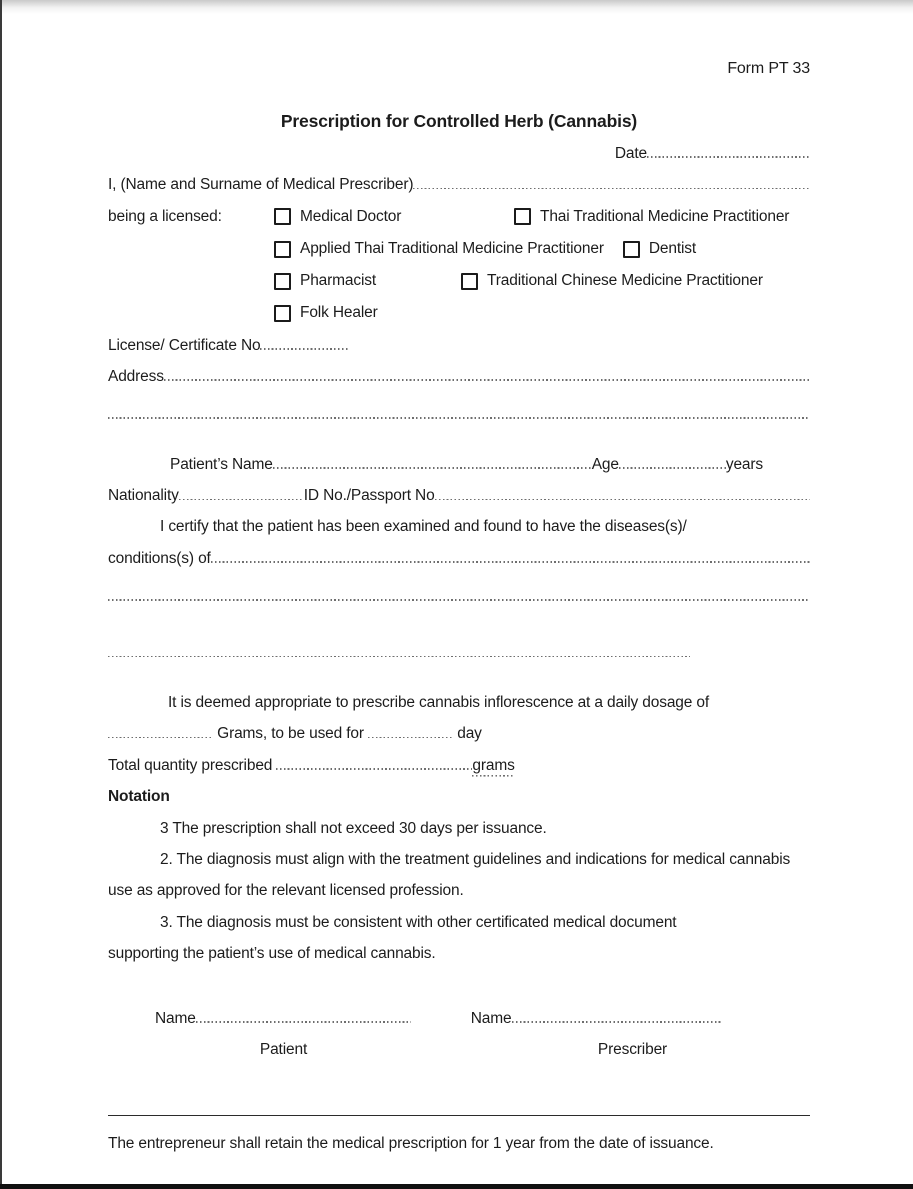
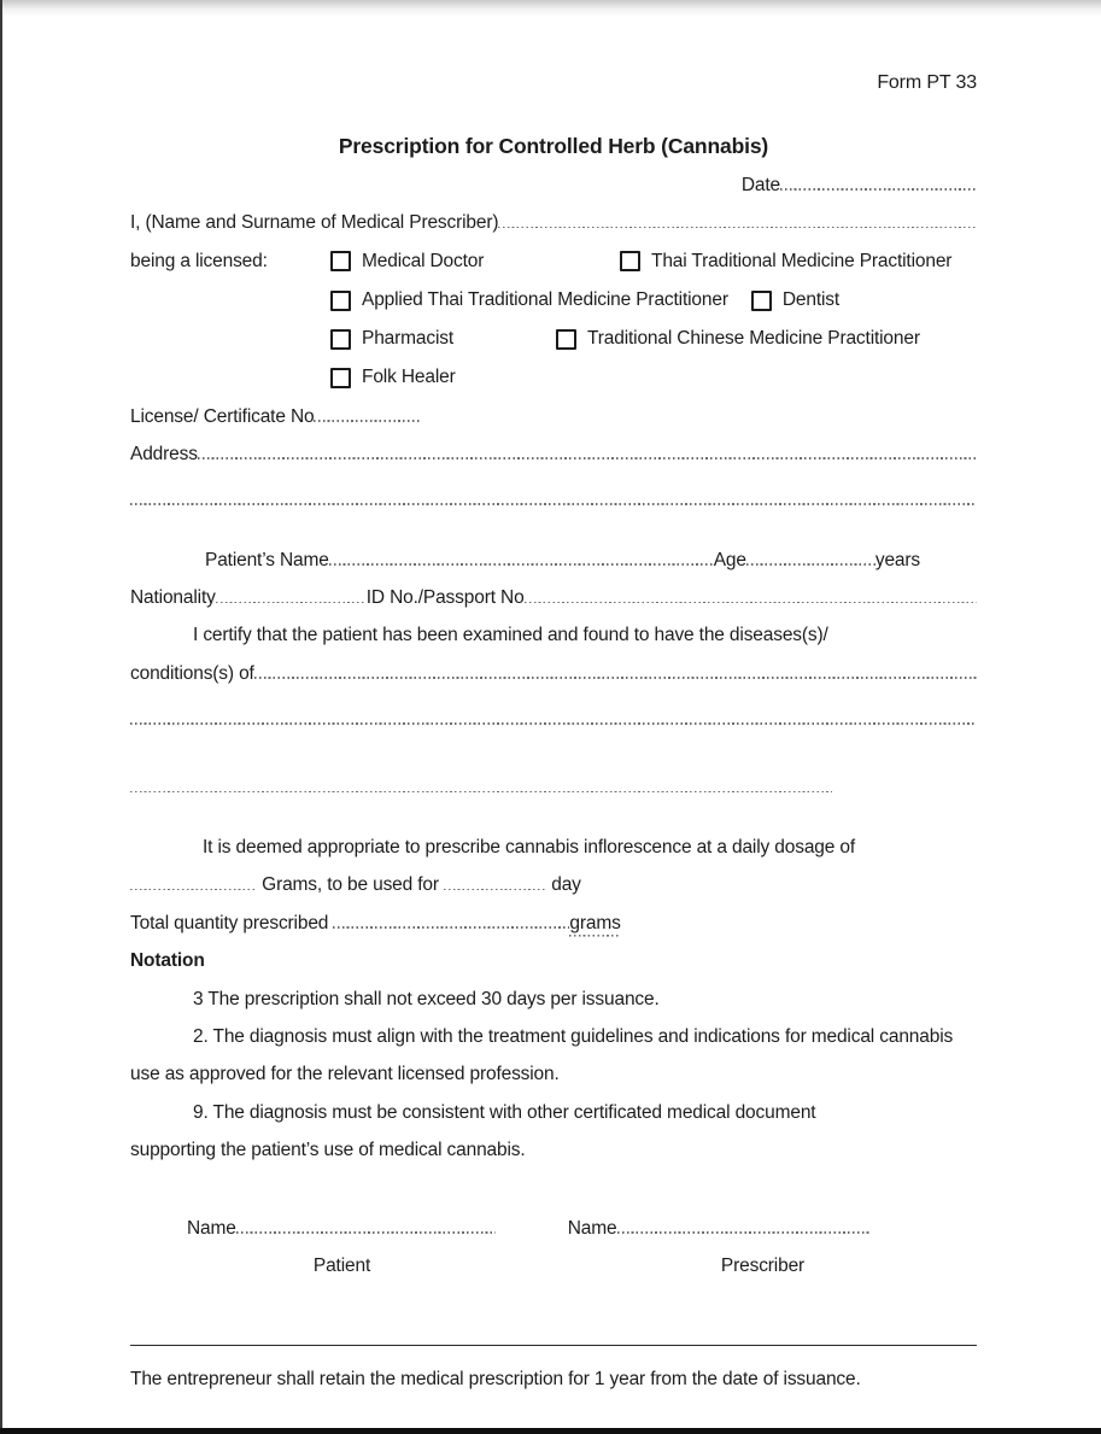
  Form PT 33
  Prescription for Controlled Herb (Cannabis)
  Date
  I, (Name and Surname of Medical Prescriber)
  being a licensed:
  Medical Doctor
  Thai Traditional Medicine Practitioner
  Applied Thai Traditional Medicine Practitioner
  Dentist
  Pharmacist
  Traditional Chinese Medicine Practitioner
  Folk Healer
  License/ Certificate No
  Address
  Patient’s Name
  Age
  years
  Nationality
  ID No./Passport No
  I certify that the patient has been examined and found to have the diseases(s)/
  conditions(s) of
  It is deemed appropriate to prescribe cannabis inflorescence at a daily dosage of
  Grams, to be used for
  day
  Total quantity prescribed
  grams
  Notation
  3 The prescription shall not exceed 30 days per issuance.
  2. The diagnosis must align with the treatment guidelines and indications for medical cannabis use as approved for the relevant licensed profession.
- 3. The diagnosis must be consistent with other certificated medical document supporting the patient’s use of medical cannabis.
+ 9. The diagnosis must be consistent with other certificated medical document supporting the patient’s use of medical cannabis.
  Name
  Name
  Patient
  Prescriber
  The entrepreneur shall retain the medical prescription for 1 year from the date of issuance.
